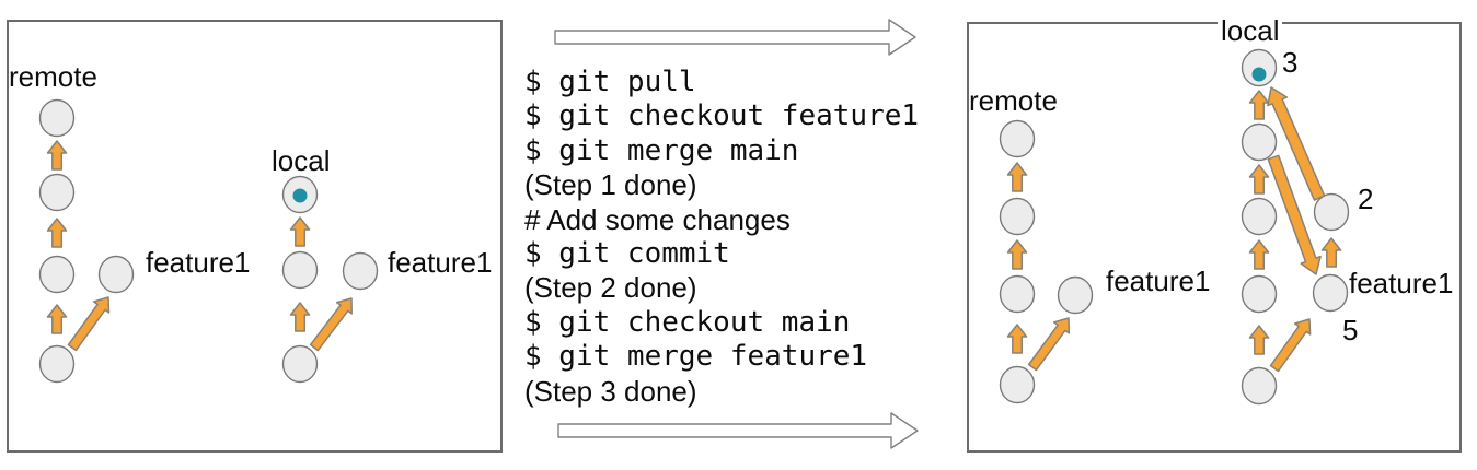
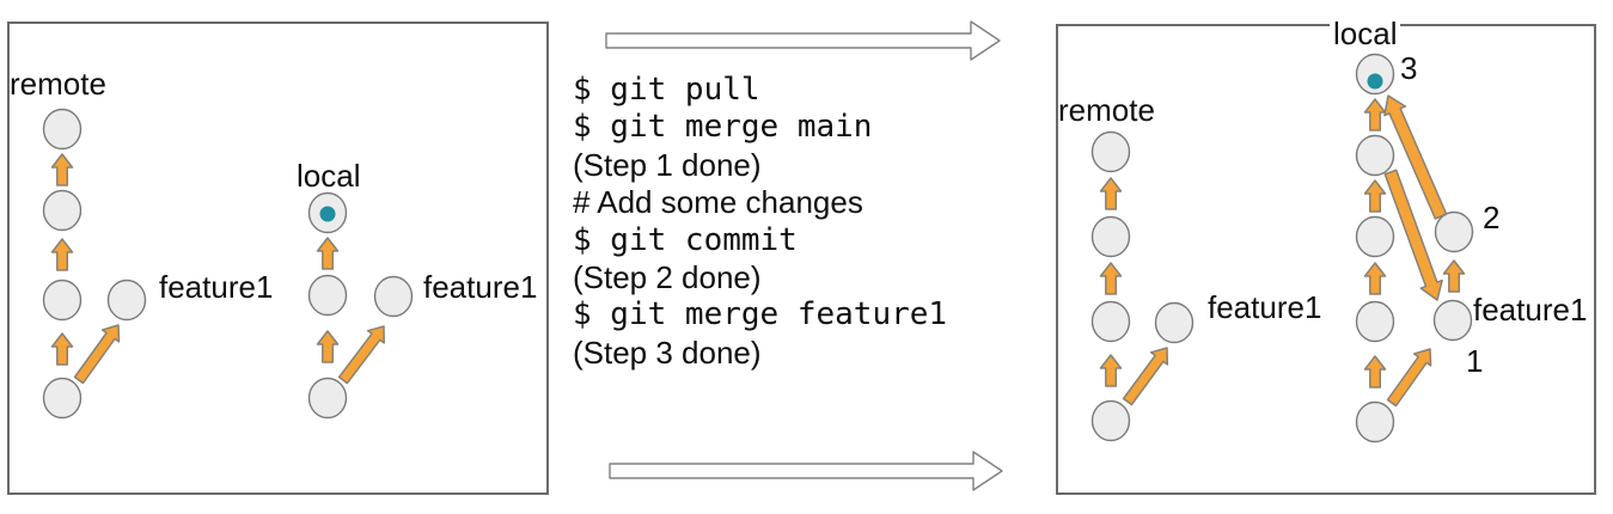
  remote
  local
  feature1
  feature1
  remote
  local
  feature1
  feature1
- 5
+ 1
  2
  3
  $ git pull
- $ git checkout feature1
  $ git merge main
  (Step 1 done)
  # Add some changes
  $ git commit
  (Step 2 done)
- $ git checkout main
  $ git merge feature1
  (Step 3 done)
